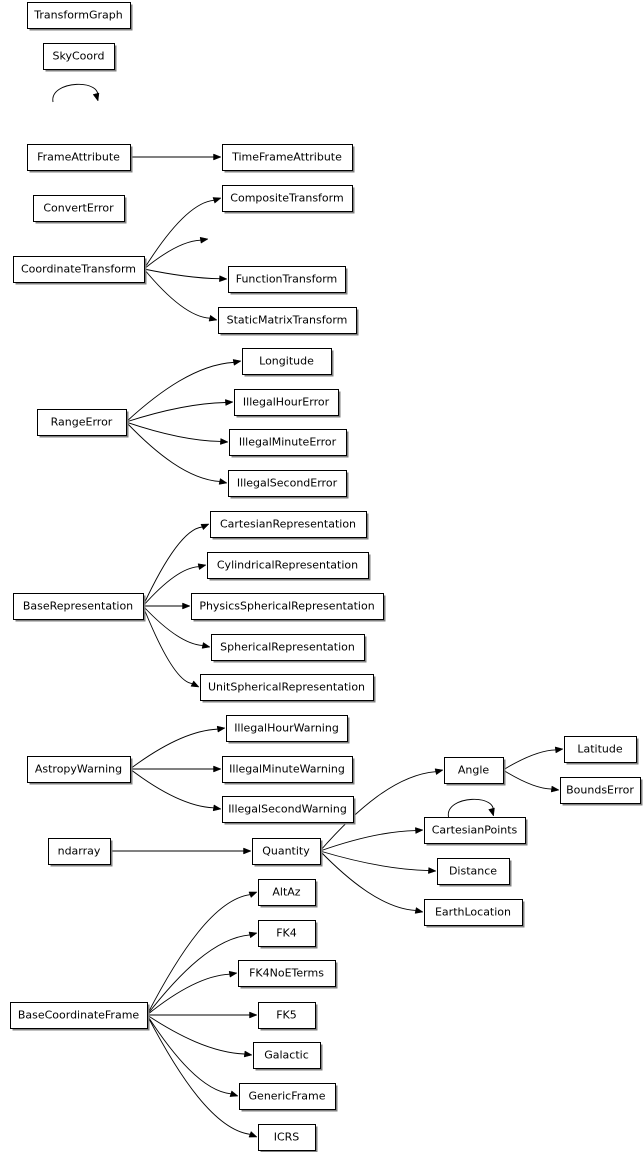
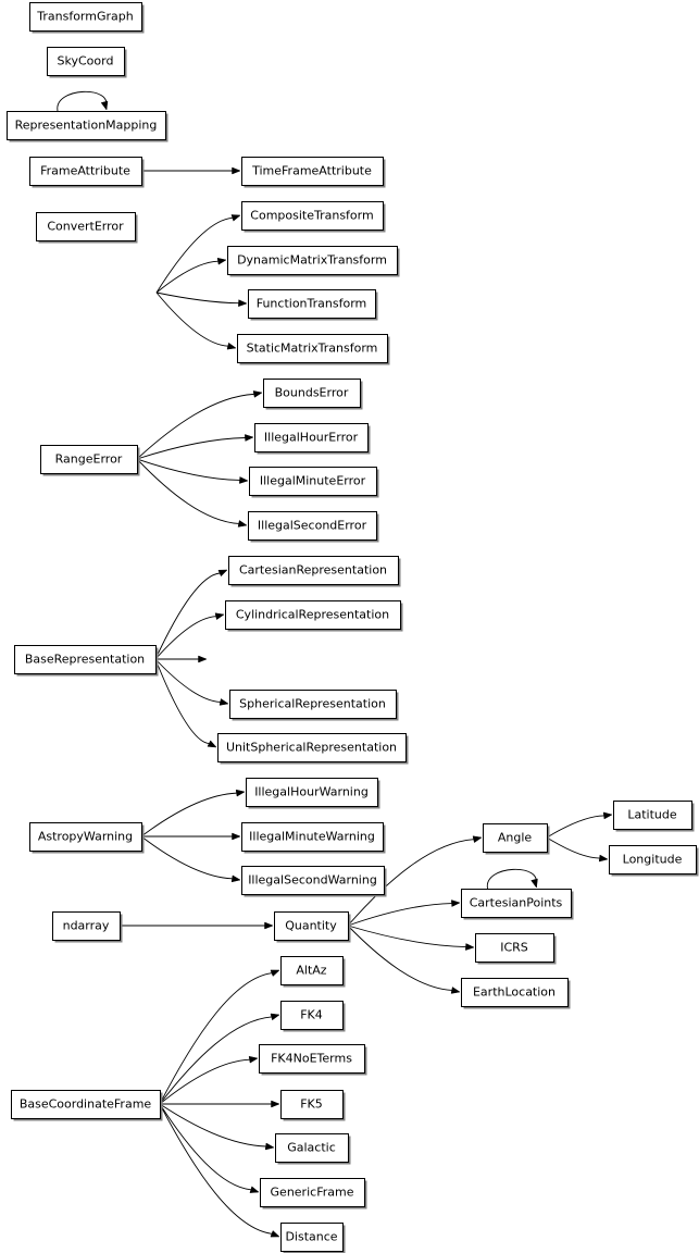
  TransformGraph
  SkyCoord
+ RepresentationMapping
  FrameAttribute
  TimeFrameAttribute
  ConvertError
- CoordinateTransform
  CompositeTransform
+ DynamicMatrixTransform
  FunctionTransform
  StaticMatrixTransform
  RangeError
- Longitude
+ BoundsError
  IllegalHourError
  IllegalMinuteError
  IllegalSecondError
  BaseRepresentation
  CartesianRepresentation
  CylindricalRepresentation
- PhysicsSphericalRepresentation
  SphericalRepresentation
  UnitSphericalRepresentation
  AstropyWarning
  IllegalHourWarning
  IllegalMinuteWarning
  IllegalSecondWarning
  ndarray
  Quantity
  Angle
  Latitude
- BoundsError
+ Longitude
  CartesianPoints
- Distance
+ ICRS
  EarthLocation
  BaseCoordinateFrame
  AltAz
  FK4
  FK4NoETerms
  FK5
  Galactic
  GenericFrame
- ICRS
+ Distance
